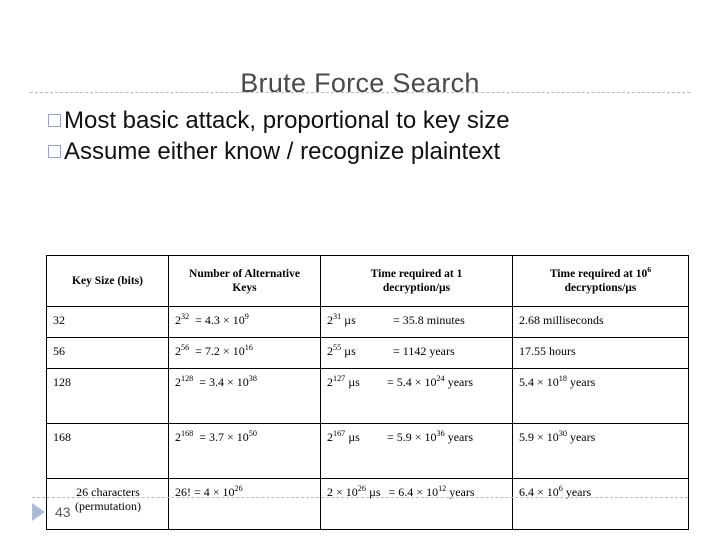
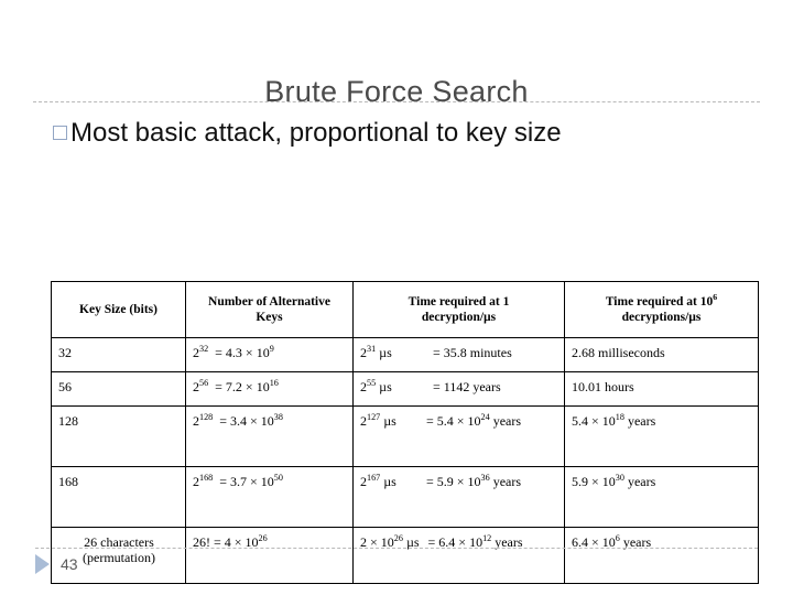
  Brute Force Search
  Most basic attack, proportional to key size
- Assume either know / recognize plaintext
  Key Size (bits)	Number of AlternativeKeys	Time required at 1decryption/µs	Time required at 106decryptions/µs
  32	232 = 4.3 × 109	231 µs = 35.8 minutes	2.68 milliseconds
- 56	256 = 7.2 × 1016	255 µs = 1142 years	17.55 hours
+ 56	256 = 7.2 × 1016	255 µs = 1142 years	10.01 hours
  128	2128 = 3.4 × 1038	2127 µs = 5.4 × 1024 years	5.4 × 1018 years
  168	2168 = 3.7 × 1050	2167 µs = 5.9 × 1036 years	5.9 × 1030 years
  26 characters(permutation)	26! = 4 × 1026	2 × 1026 µs = 6.4 × 1012 years	6.4 × 106 years
  43
